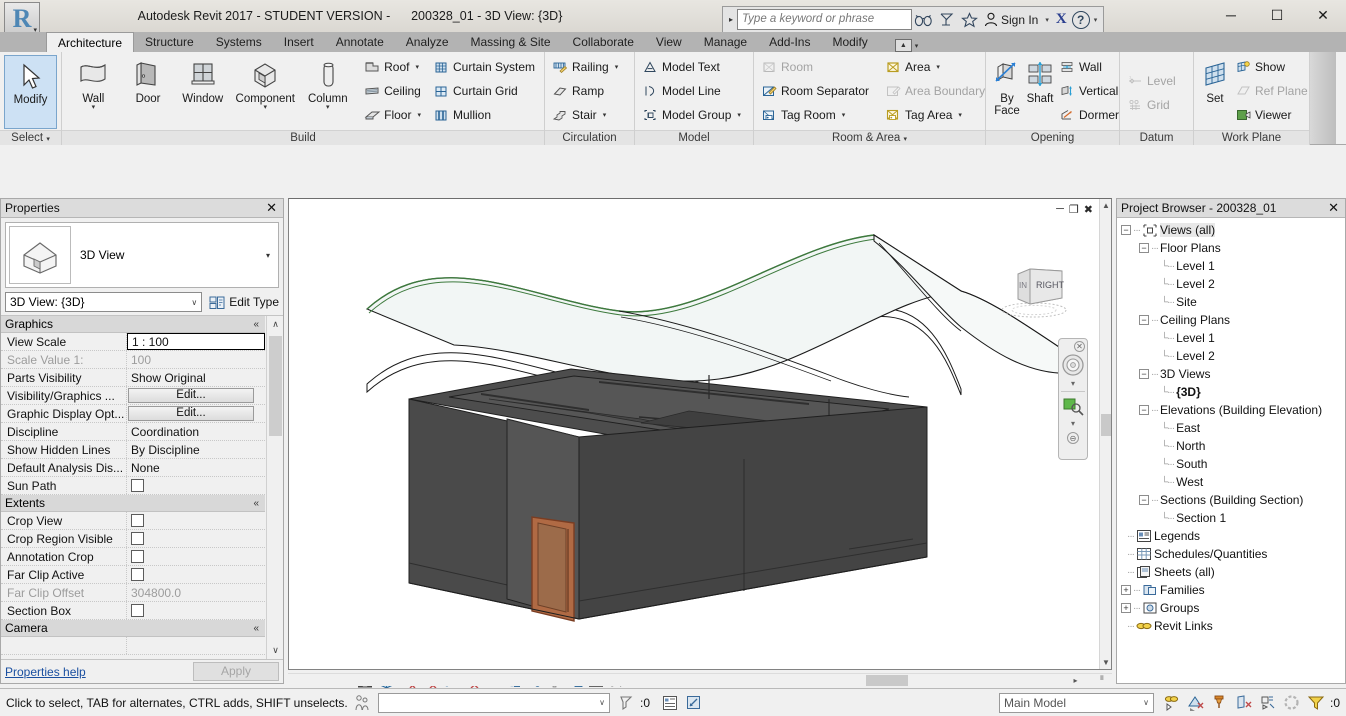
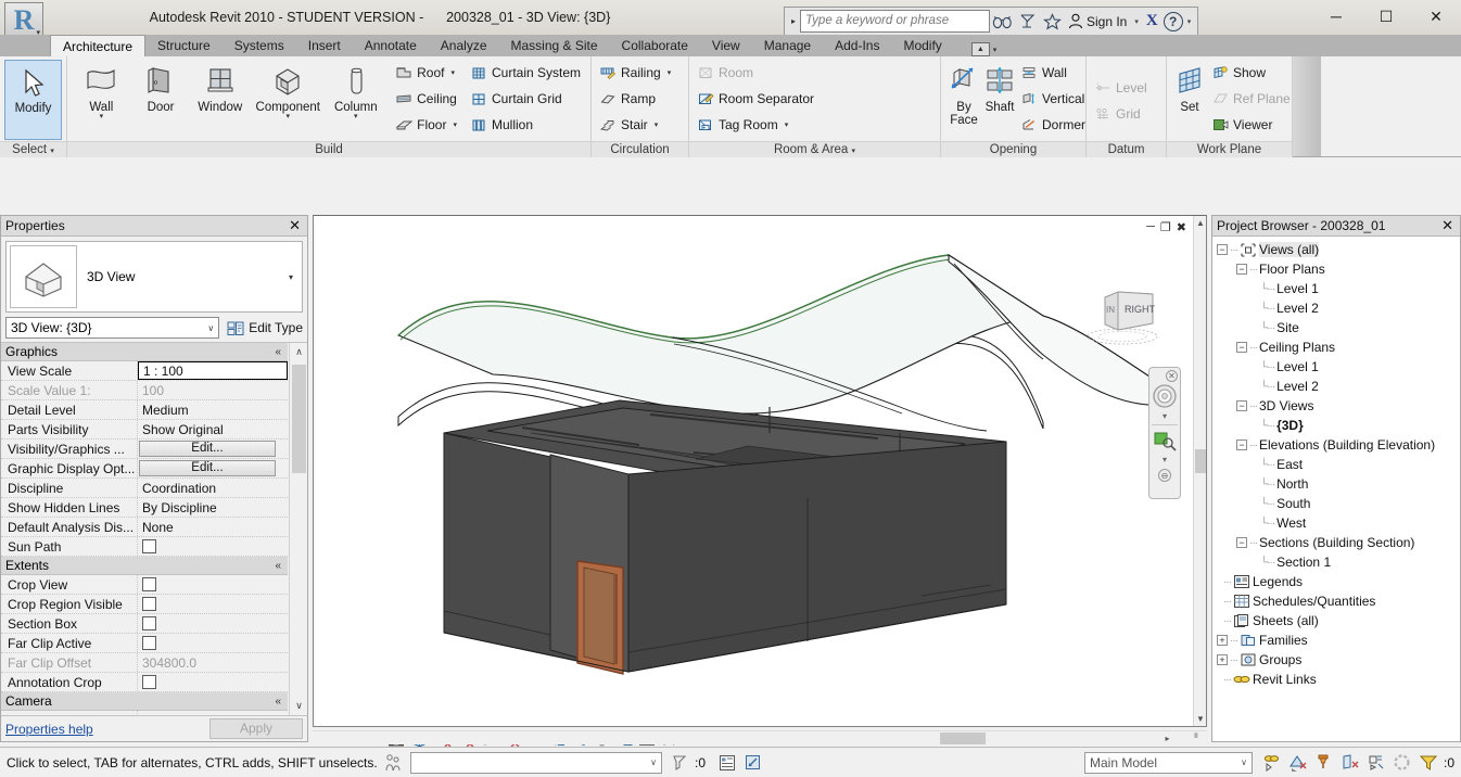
  R
- Autodesk Revit 2017 - STUDENT VERSION - 200328_01 - 3D View: {3D}
+ Autodesk Revit 2010 - STUDENT VERSION - 200328_01 - 3D View: {3D}
  ▸
  Type a keyword or phrase
  Sign In
  X
  ?
  ─
  ☐
  ✕
  Architecture
  Structure
  Systems
  Insert
  Annotate
  Analyze
  Massing & Site
  Collaborate
  View
  Manage
  Add-Ins
  Modify
  Modify
  Select
  Wall
  Door
  Window
  Component
  Column
  Roof
  Ceiling
  Floor
  Curtain System
  Curtain Grid
  Mullion
  Build
  Railing
  Ramp
  Stair
  Circulation
- Model Text
- Model Line
- Model Group
- Model
  Room
  Room Separator
  Tag Room
- Area
- Area Boundary
- Tag Area
  Room & Area
  By
  Face
  Shaft
  Wall
  Vertical
  Dormer
  Opening
  Level
  Grid
  Datum
  Set
  Show
  Ref Plane
  Viewer
  Work Plane
  Properties
  ✕
  3D View
  ▾
  3D View: {3D}
  ∨
  Edit Type
  Graphics
  «
  View Scale
  1 : 100
  Scale Value 1:
  100
+ Detail Level
+ Medium
  Parts Visibility
  Show Original
  Visibility/Graphics ...
  Edit...
  Graphic Display Opt...
  Edit...
  Discipline
  Coordination
  Show Hidden Lines
  By Discipline
  Default Analysis Dis...
  None
  Sun Path
  Extents
  «
  Crop View
  Crop Region Visible
- Annotation Crop
+ Section Box
  Far Clip Active
  Far Clip Offset
  304800.0
- Section Box
+ Annotation Crop
  Camera
  «
  ∧
  ∨
  Properties help
  Apply
  ─
  ❐
  ✖
  ▲
  ▼
  ▸
  ▘
  RIGHT
  IN
  ✕
  ▾
  ▾
  ⊖
  Project Browser - 200328_01
  ✕
  −
  ···
  Views (all)
  −
  ···
  Floor Plans
  └···
  Level 1
  └···
  Level 2
  └···
  Site
  −
  ···
  Ceiling Plans
  └···
  Level 1
  └···
  Level 2
  −
  ···
  3D Views
  └···
  {3D}
  −
  ···
  Elevations (Building Elevation)
  └···
  East
  └···
  North
  └···
  South
  └···
  West
  −
  ···
  Sections (Building Section)
  └···
  Section 1
  ···
  Legends
  ···
  Schedules/Quantities
  ···
  Sheets (all)
  +
  ···
  Families
  +
  ···
  Groups
  ···
  Revit Links
  Click to select, TAB for alternates, CTRL adds, SHIFT unselects.
  ∨
  :0
  Main Model
  ∨
  :0
